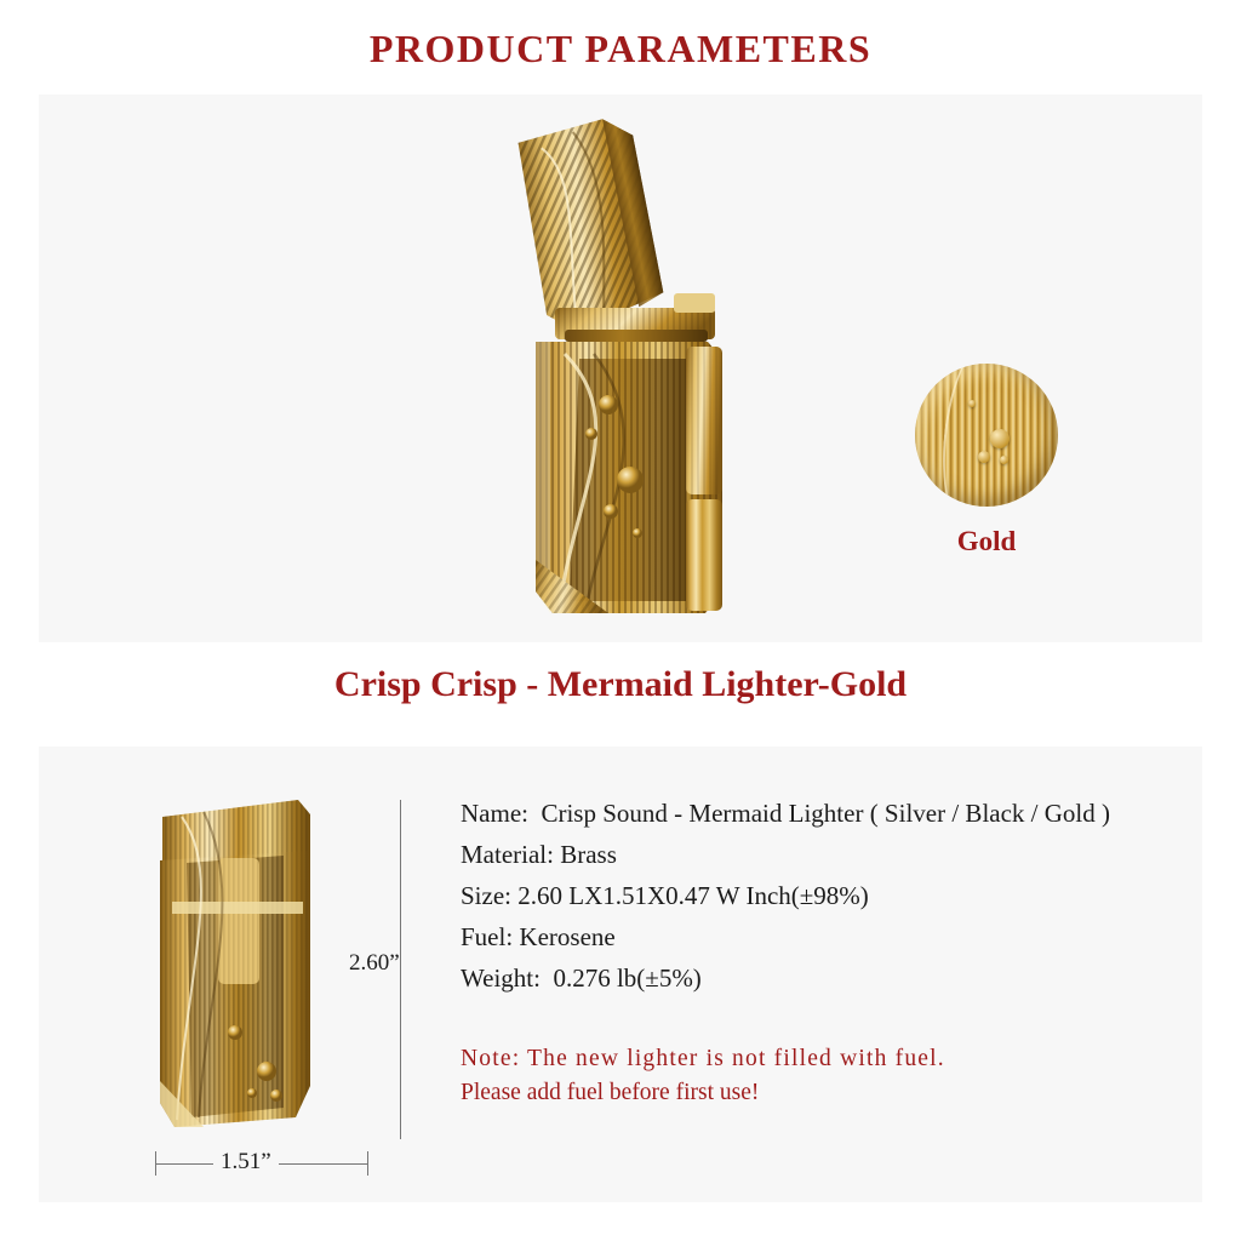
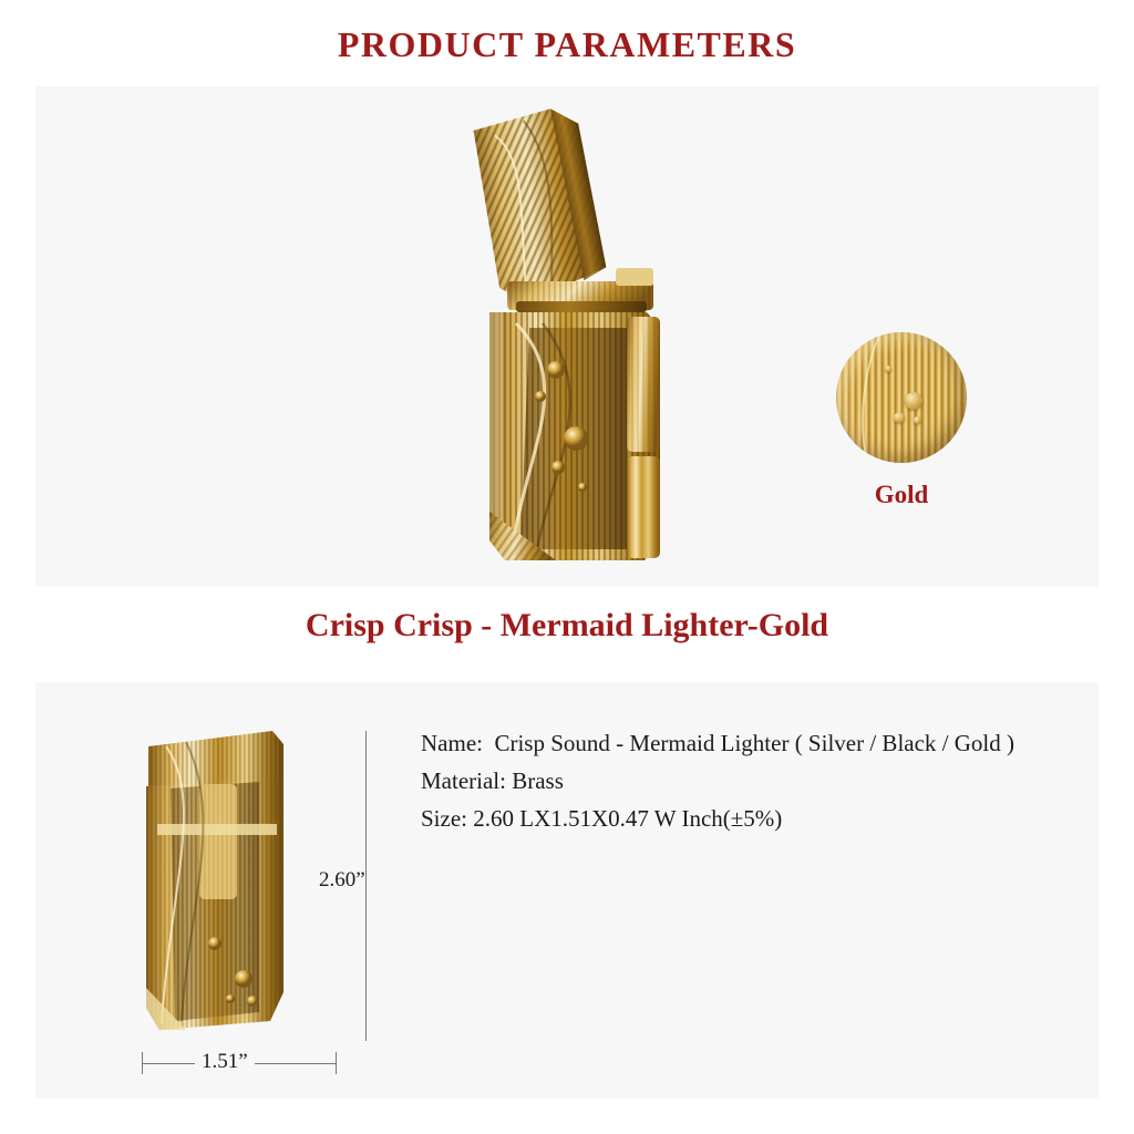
  PRODUCT PARAMETERS
  Gold
  Crisp Crisp - Mermaid Lighter-Gold
  2.60”
  1.51”
  Name: Crisp Sound - Mermaid Lighter ( Silver / Black / Gold )
  Material: Brass
- Size: 2.60 LX1.51X0.47 W Inch(±98%)
+ Size: 2.60 LX1.51X0.47 W Inch(±5%)
- Fuel: Kerosene
- Weight: 0.276 lb(±5%)
- Note: The new lighter is not filled with fuel.
- Please add fuel before first use!
